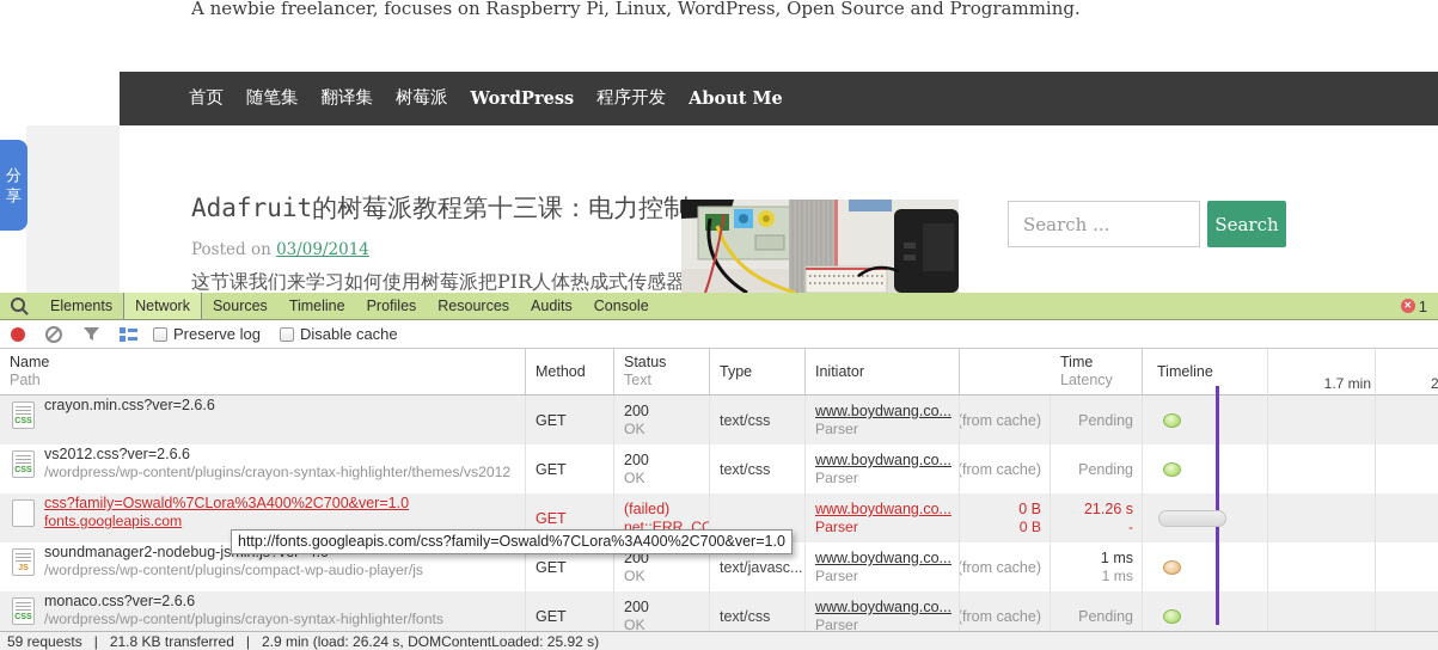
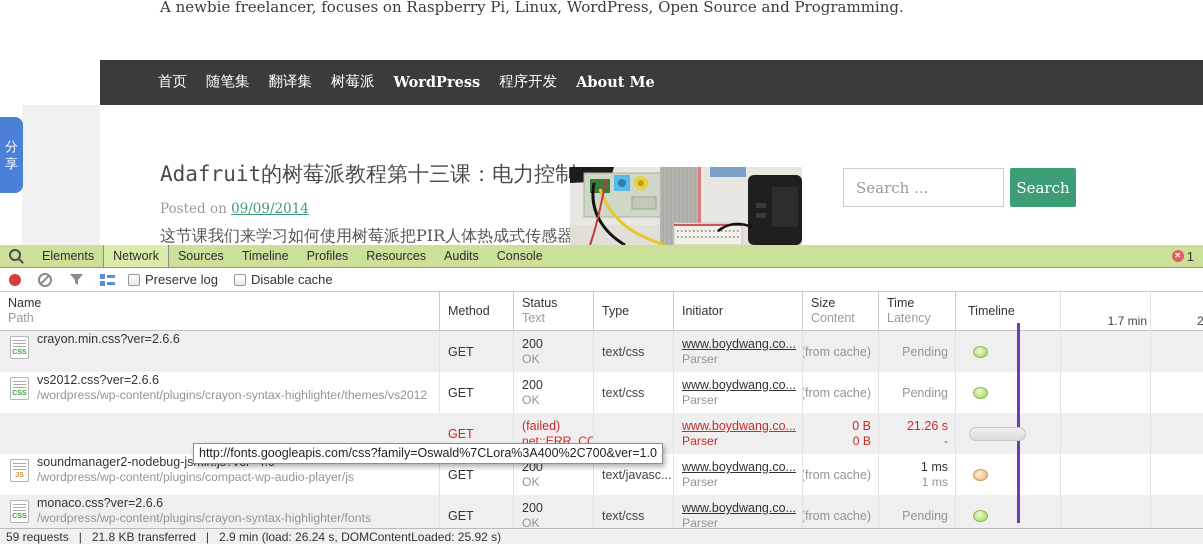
  A newbie freelancer, focuses on Raspberry Pi, Linux, WordPress, Open Source and Programming.
  首页
  随笔集
  翻译集
  树莓派
  WordPress
  程序开发
  About Me
  分享
  Adafruit的树莓派教程第十三课：电力控制
- Posted on 03/09/2014
+ Posted on 09/09/2014
  这节课我们来学习如何使用树莓派把PIR人体热成式传感器
  Search ...
  Search
  Elements
  Network
  Sources
  Timeline
  Profiles
  Resources
  Audits
  Console
  ✕
  1
  Preserve log
  Disable cache
  Name
  Path
  Method
  Status
  Text
  Type
  Initiator
+ Size
+ Content
  Time
  Latency
  Timeline
  1.7 min
  2
  crayon.min.css?ver=2.6.6
  GET
  200
  OK
  text/css
  www.boydwang.co...
  Parser
  (from cache)
  Pending
  vs2012.css?ver=2.6.6
  /wordpress/wp-content/plugins/crayon-syntax-highlighter/themes/vs2012
  GET
  200
  OK
  text/css
  www.boydwang.co...
  Parser
  (from cache)
  Pending
- css?family=Oswald%7CLora%3A400%2C700&ver=1.0
- fonts.googleapis.com
  GET
  (failed)
  net::ERR_CO
  www.boydwang.co...
  Parser
  0 B
  0 B
  21.26 s
  -
  /wordpress/wp-content/plugins/compact-wp-audio-player/js
  GET
  200
  OK
  text/javasc...
  www.boydwang.co...
  Parser
  (from cache)
  1 ms
  1 ms
  monaco.css?ver=2.6.6
  /wordpress/wp-content/plugins/crayon-syntax-highlighter/fonts
  GET
  200
  OK
  text/css
  www.boydwang.co...
  Parser
  (from cache)
  Pending
  http://fonts.googleapis.com/css?family=Oswald%7CLora%3A400%2C700&ver=1.0
  59 requests | 21.8 KB transferred | 2.9 min (load: 26.24 s, DOMContentLoaded: 25.92 s)
